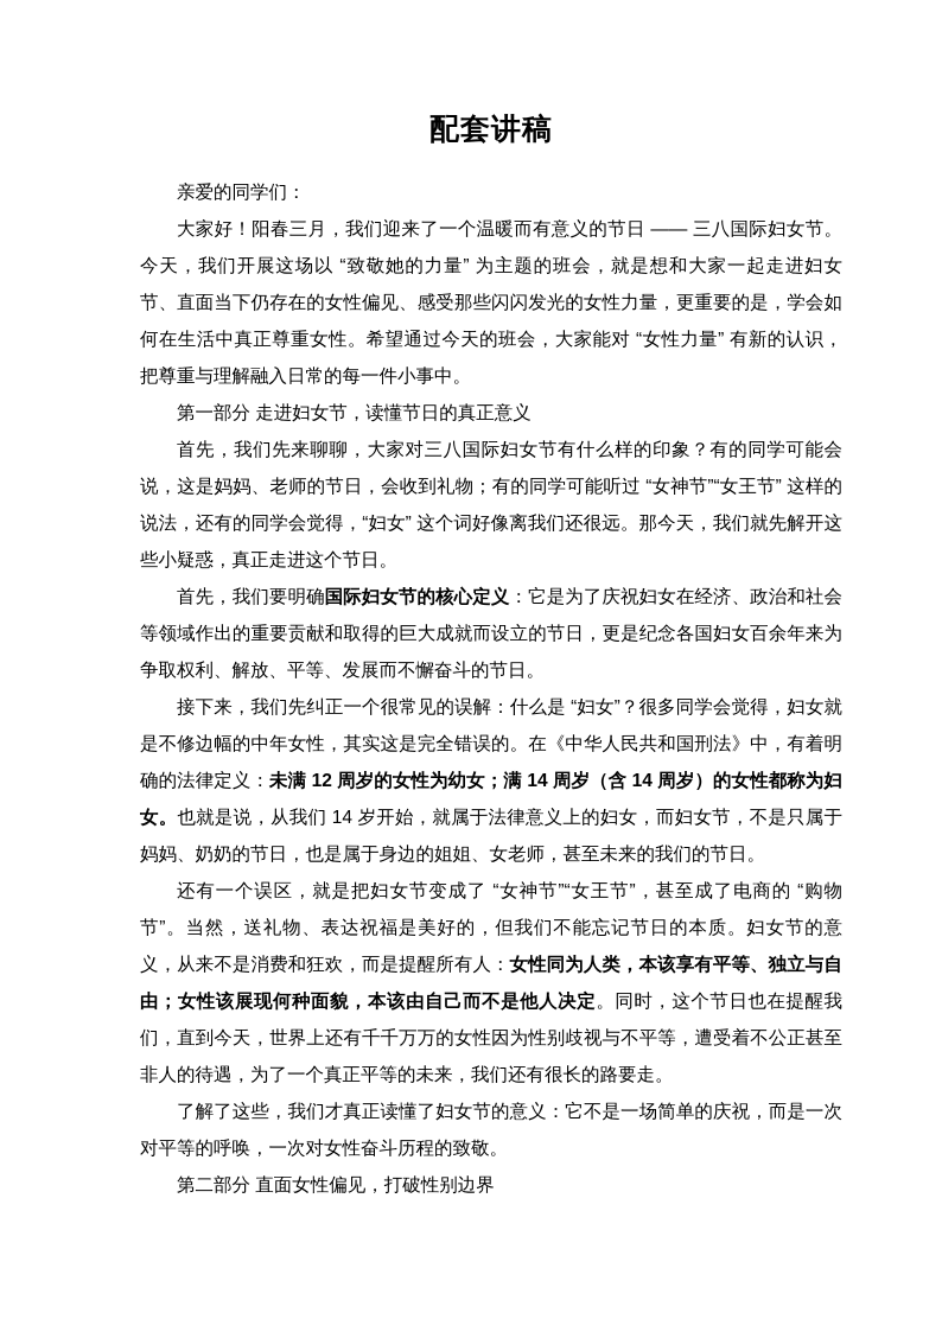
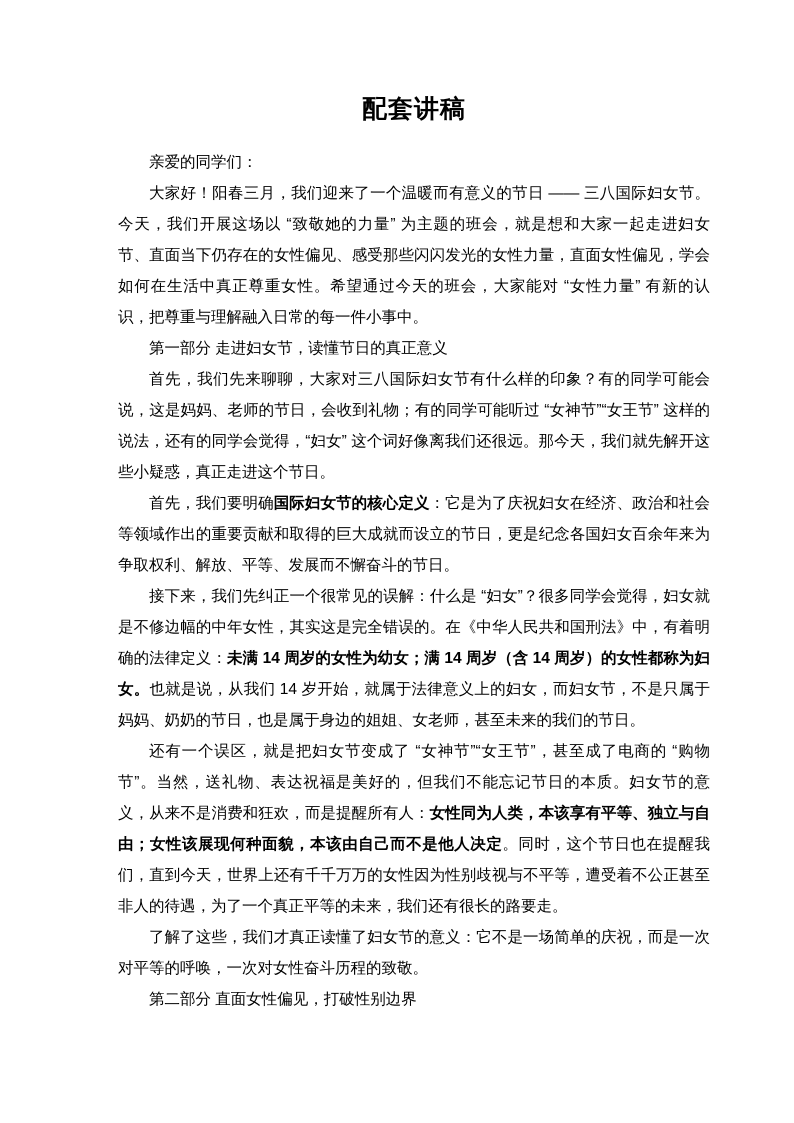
  配套讲稿
  亲爱的同学们：
- 大家好！阳春三月，我们迎来了一个温暖而有意义的节日 —— 三八国际妇女节。今天，我们开展这场以 “致敬她的力量” 为主题的班会，就是想和大家一起走进妇女节、直面当下仍存在的女性偏见、感受那些闪闪发光的女性力量，更重要的是，学会如何在生活中真正尊重女性。希望通过今天的班会，大家能对 “女性力量” 有新的认识，把尊重与理解融入日常的每一件小事中。
+ 大家好！阳春三月，我们迎来了一个温暖而有意义的节日 —— 三八国际妇女节。今天，我们开展这场以 “致敬她的力量” 为主题的班会，就是想和大家一起走进妇女节、直面当下仍存在的女性偏见、感受那些闪闪发光的女性力量，直面女性偏见，学会如何在生活中真正尊重女性。希望通过今天的班会，大家能对 “女性力量” 有新的认识，把尊重与理解融入日常的每一件小事中。
  第一部分 走进妇女节，读懂节日的真正意义
  首先，我们先来聊聊，大家对三八国际妇女节有什么样的印象？有的同学可能会说，这是妈妈、老师的节日，会收到礼物；有的同学可能听过 “女神节”“女王节” 这样的说法，还有的同学会觉得，“妇女” 这个词好像离我们还很远。那今天，我们就先解开这些小疑惑，真正走进这个节日。
  首先，我们要明确国际妇女节的核心定义：它是为了庆祝妇女在经济、政治和社会等领域作出的重要贡献和取得的巨大成就而设立的节日，更是纪念各国妇女百余年来为争取权利、解放、平等、发展而不懈奋斗的节日。
- 接下来，我们先纠正一个很常见的误解：什么是 “妇女”？很多同学会觉得，妇女就是不修边幅的中年女性，其实这是完全错误的。在《中华人民共和国刑法》中，有着明确的法律定义：未满 12 周岁的女性为幼女；满 14 周岁（含 14 周岁）的女性都称为妇女。也就是说，从我们 14 岁开始，就属于法律意义上的妇女，而妇女节，不是只属于妈妈、奶奶的节日，也是属于身边的姐姐、女老师，甚至未来的我们的节日。
+ 接下来，我们先纠正一个很常见的误解：什么是 “妇女”？很多同学会觉得，妇女就是不修边幅的中年女性，其实这是完全错误的。在《中华人民共和国刑法》中，有着明确的法律定义：未满 14 周岁的女性为幼女；满 14 周岁（含 14 周岁）的女性都称为妇女。也就是说，从我们 14 岁开始，就属于法律意义上的妇女，而妇女节，不是只属于妈妈、奶奶的节日，也是属于身边的姐姐、女老师，甚至未来的我们的节日。
  还有一个误区，就是把妇女节变成了 “女神节”“女王节”，甚至成了电商的 “购物节”。当然，送礼物、表达祝福是美好的，但我们不能忘记节日的本质。妇女节的意义，从来不是消费和狂欢，而是提醒所有人：女性同为人类，本该享有平等、独立与自由；女性该展现何种面貌，本该由自己而不是他人决定。同时，这个节日也在提醒我们，直到今天，世界上还有千千万万的女性因为性别歧视与不平等，遭受着不公正甚至非人的待遇，为了一个真正平等的未来，我们还有很长的路要走。
  了解了这些，我们才真正读懂了妇女节的意义：它不是一场简单的庆祝，而是一次对平等的呼唤，一次对女性奋斗历程的致敬。
  第二部分 直面女性偏见，打破性别边界
